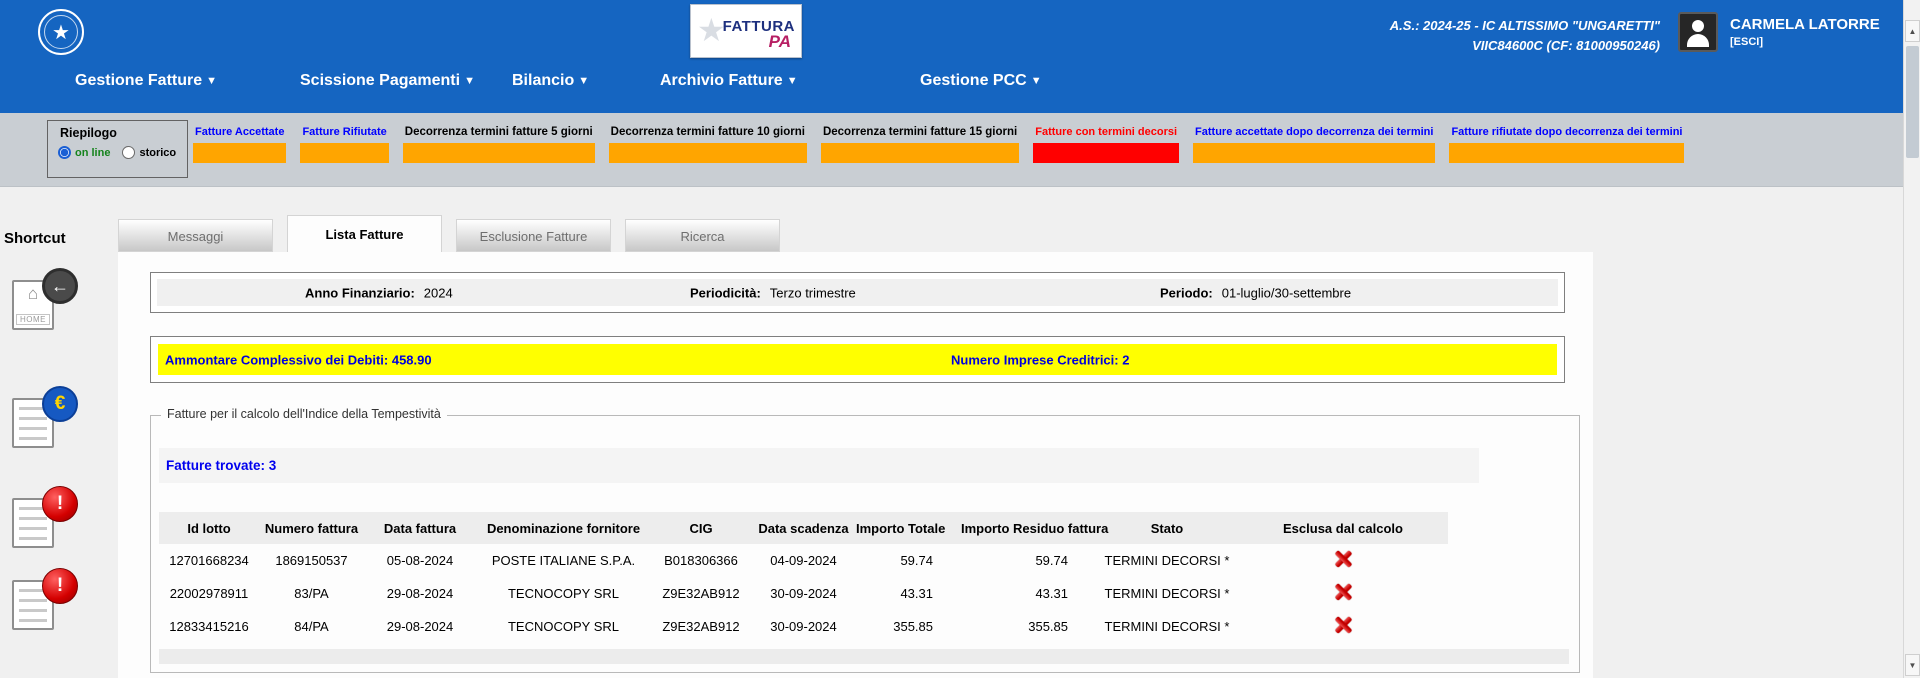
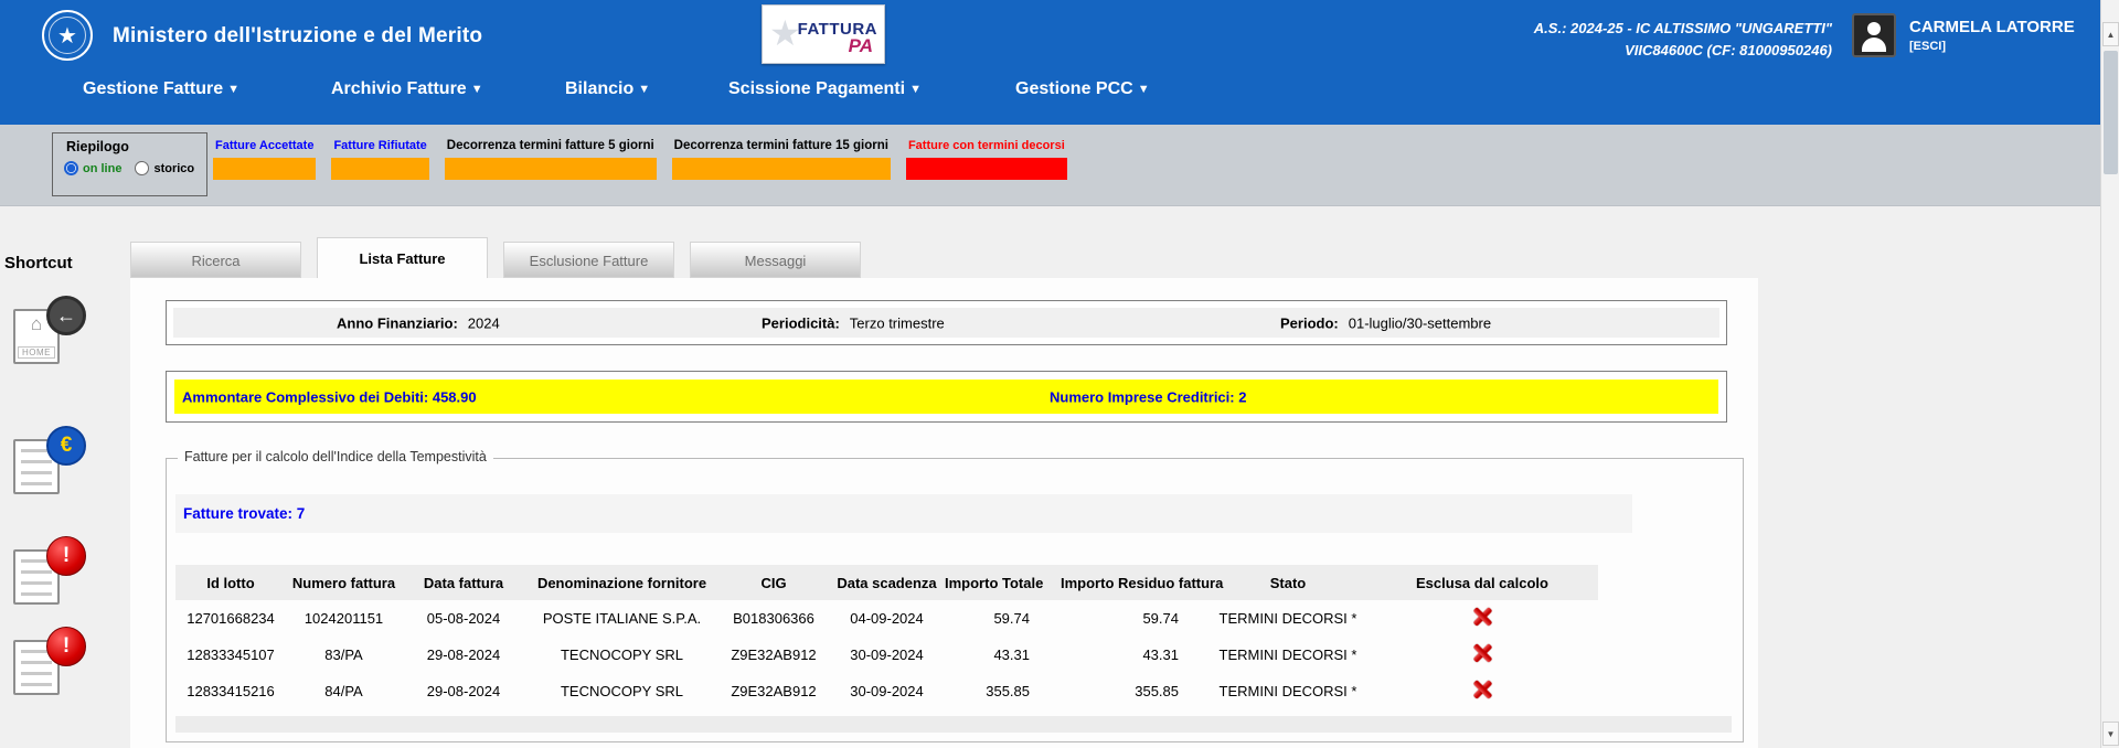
  ★
+ Ministero dell'Istruzione e del Merito
  ★
  FATTURA
  PA
  A.S.: 2024-25 - IC ALTISSIMO "UNGARETTI"
  VIIC84600C (CF: 81000950246)
  CARMELA LATORRE
  [ESCI]
  Gestione Fatture ▼
- Scissione Pagamenti ▼
+ Archivio Fatture ▼
  Bilancio ▼
- Archivio Fatture ▼
+ Scissione Pagamenti ▼
  Gestione PCC ▼
  Riepilogo
  on line
  storico
  Fatture Accettate
  Fatture Rifiutate
  Decorrenza termini fatture 5 giorni
- Decorrenza termini fatture 10 giorni
  Decorrenza termini fatture 15 giorni
  Fatture con termini decorsi
- Fatture accettate dopo decorrenza dei termini
- Fatture rifiutate dopo decorrenza dei termini
  Shortcut
  ⌂
  HOME
  ←
  €
  !
  !
- Messaggi
+ Ricerca
  Lista Fatture
  Esclusione Fatture
- Ricerca
+ Messaggi
  Anno Finanziario: 2024
  Periodicità: Terzo trimestre
  Periodo: 01-luglio/30-settembre
  Ammontare Complessivo dei Debiti: 458.90
  Numero Imprese Creditrici: 2
  Fatture per il calcolo dell'Indice della Tempestività
- Fatture trovate: 3
+ Fatture trovate: 7
  Id lotto	Numero fattura	Data fattura	Denominazione fornitore	CIG	Data scadenza	Importo Totale	Importo Residuo fattura	Stato	Esclusa dal calcolo
- 12701668234	1869150537	05-08-2024	POSTE ITALIANE S.P.A.	B018306366	04-09-2024	59.74	59.74	TERMINI DECORSI *
+ 12701668234	1024201151	05-08-2024	POSTE ITALIANE S.P.A.	B018306366	04-09-2024	59.74	59.74	TERMINI DECORSI *
- 22002978911	83/PA	29-08-2024	TECNOCOPY SRL	Z9E32AB912	30-09-2024	43.31	43.31	TERMINI DECORSI *
+ 12833345107	83/PA	29-08-2024	TECNOCOPY SRL	Z9E32AB912	30-09-2024	43.31	43.31	TERMINI DECORSI *
  12833415216	84/PA	29-08-2024	TECNOCOPY SRL	Z9E32AB912	30-09-2024	355.85	355.85	TERMINI DECORSI *
  ▲
  ▼
